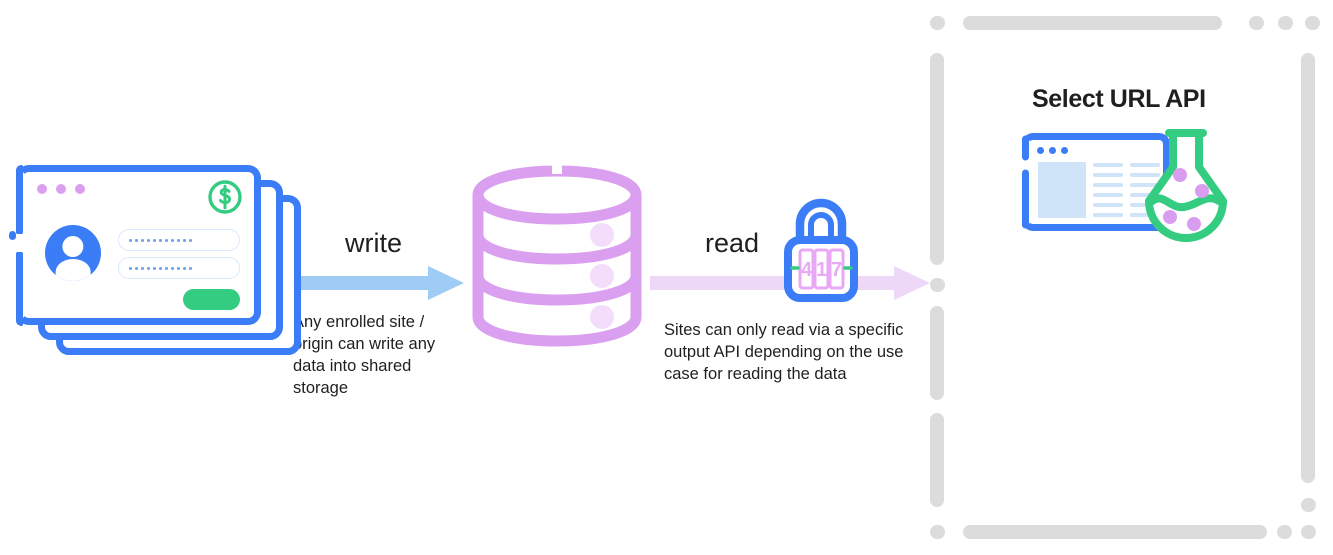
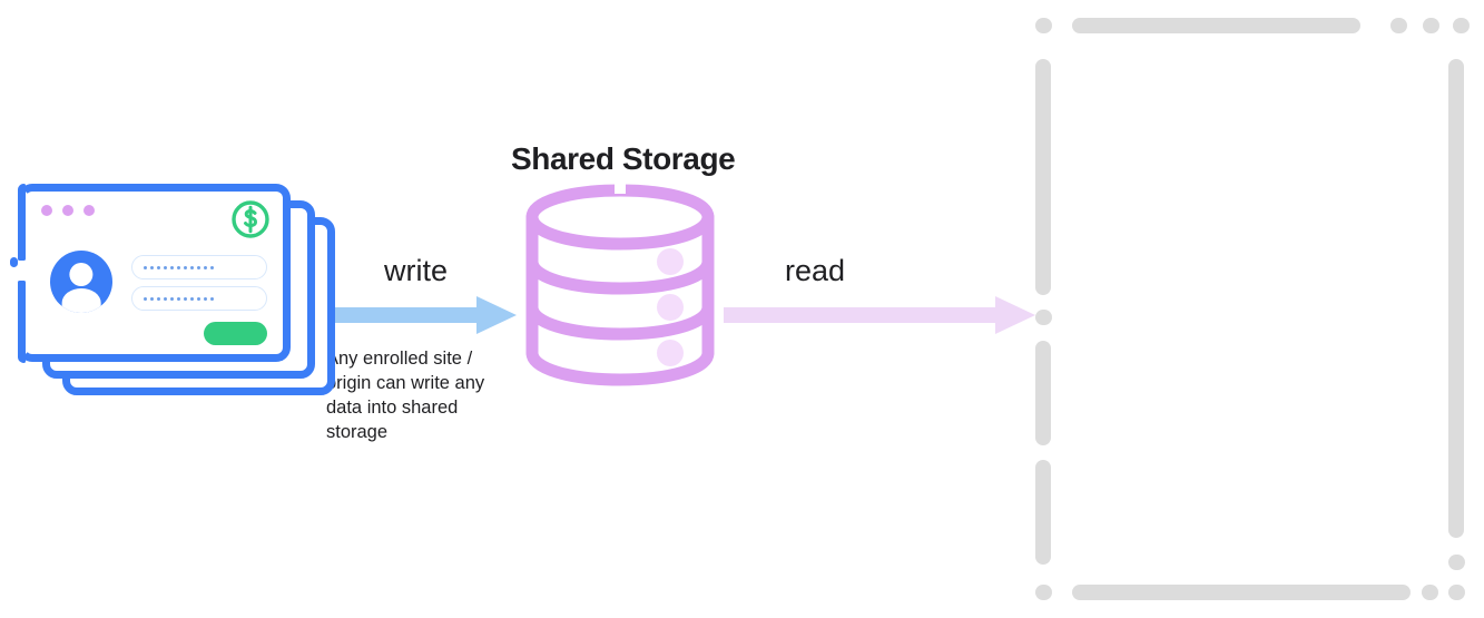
  write
  ny enrolled site / rigin can write any data into shared storage
+ Shared Storage
  read
- Sites can only read via a specific output API depending on the use case for reading the data
- 4
- 1
- 7
- Select URL API
